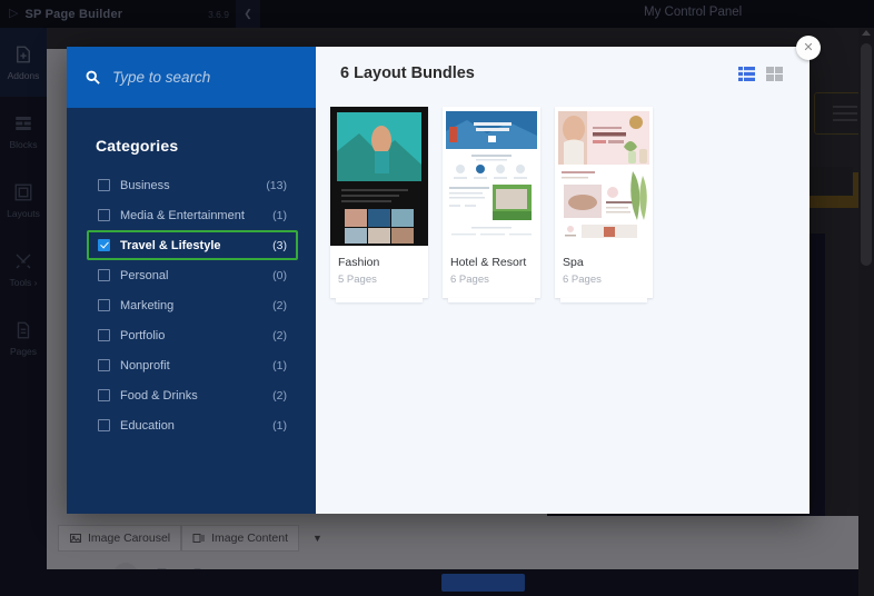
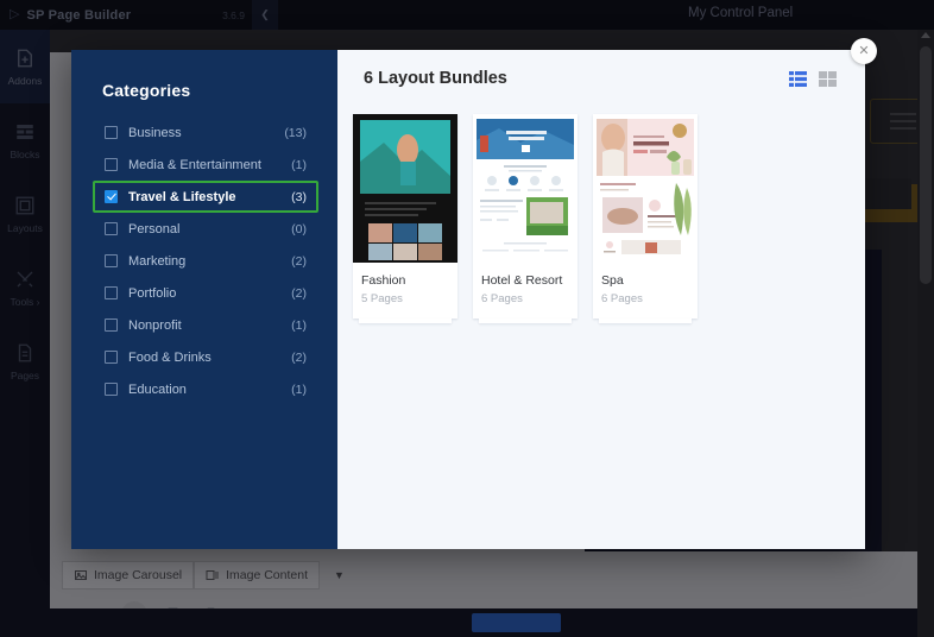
  ▷
  SP Page Builder
  3.6.9
  ❮
  My Control Panel
  Addons
  Blocks
  Layouts
  Tools ›
  Pages
  Image Carousel
  Image Content
  ▼
- Type to search
  Categories
  Business
  (13)
  Media & Entertainment
  (1)
  Travel & Lifestyle
  (3)
  Personal
  (0)
  Marketing
  (2)
  Portfolio
  (2)
  Nonprofit
  (1)
  Food & Drinks
  (2)
  Education
  (1)
  6 Layout Bundles
  Fashion
  5 Pages
  Hotel & Resort
  6 Pages
  Spa
  6 Pages
  ✕
